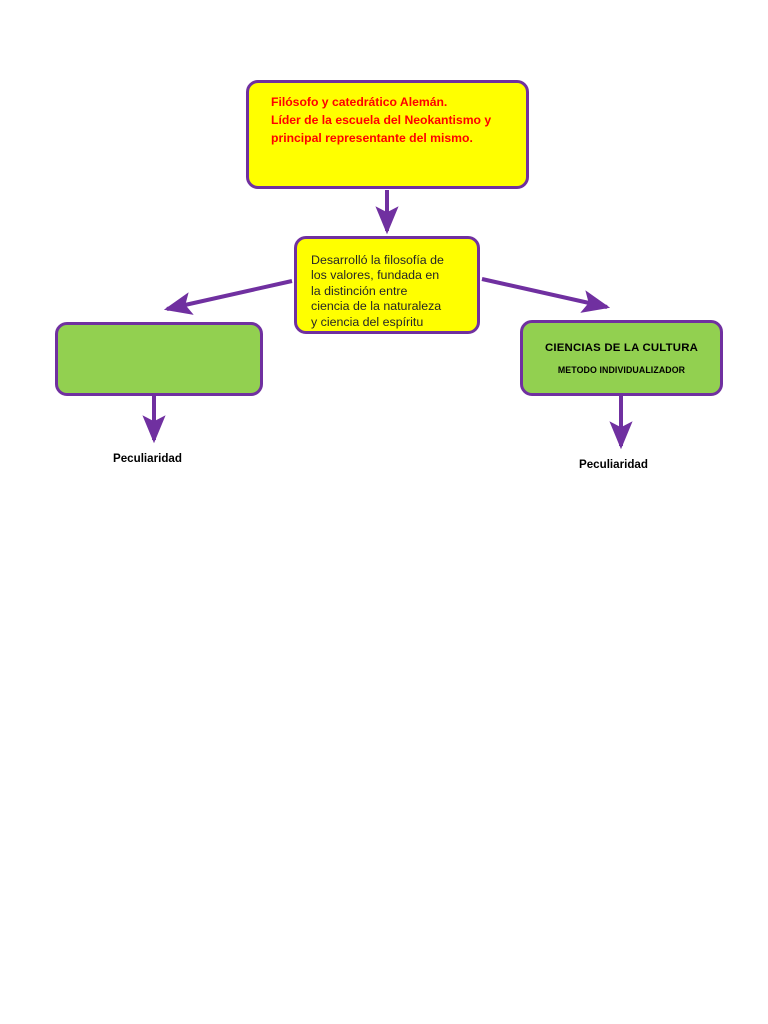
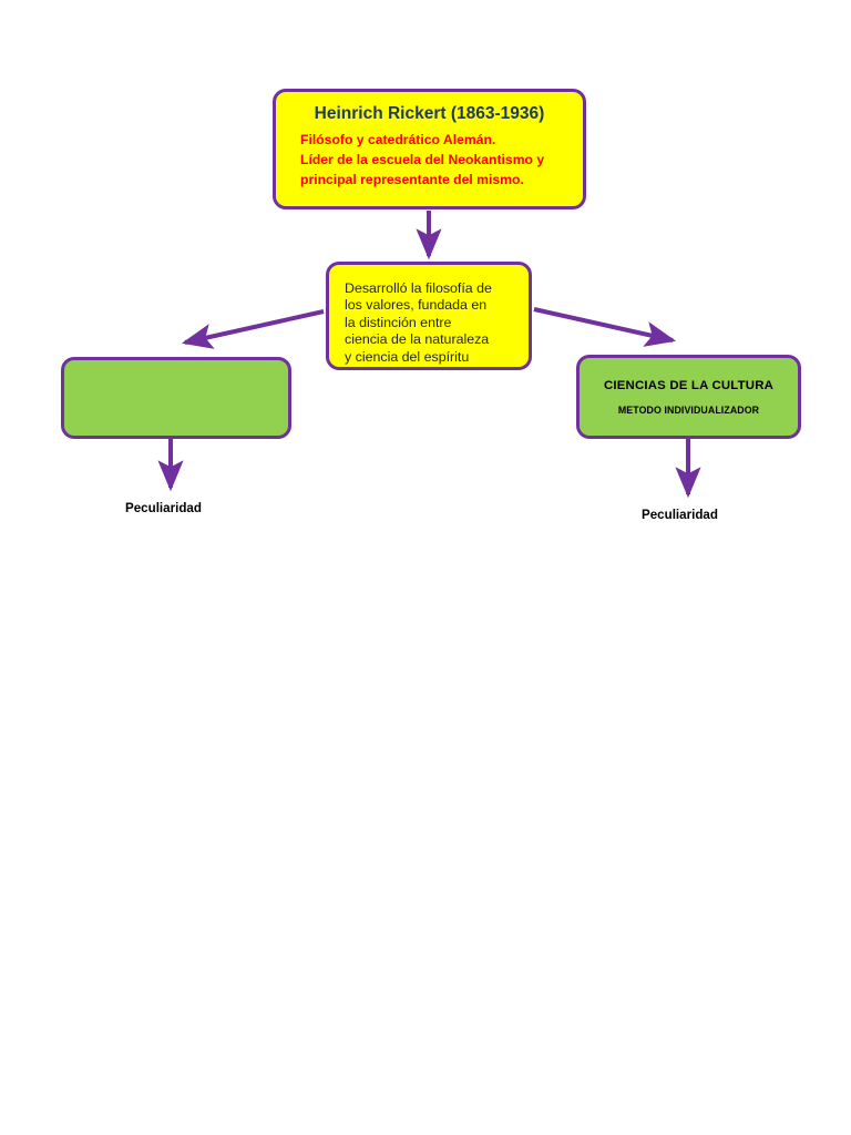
+ Heinrich Rickert (1863-1936)
  Filósofo y catedrático Alemán.
  Líder de la escuela del Neokantismo y
  principal representante del mismo.
  Desarrolló la filosofía de
  los valores, fundada en
  la distinción entre
  ciencia de la naturaleza
  y ciencia del espíritu
  CIENCIAS DE LA CULTURA
  METODO INDIVIDUALIZADOR
  Peculiaridad
  Peculiaridad
